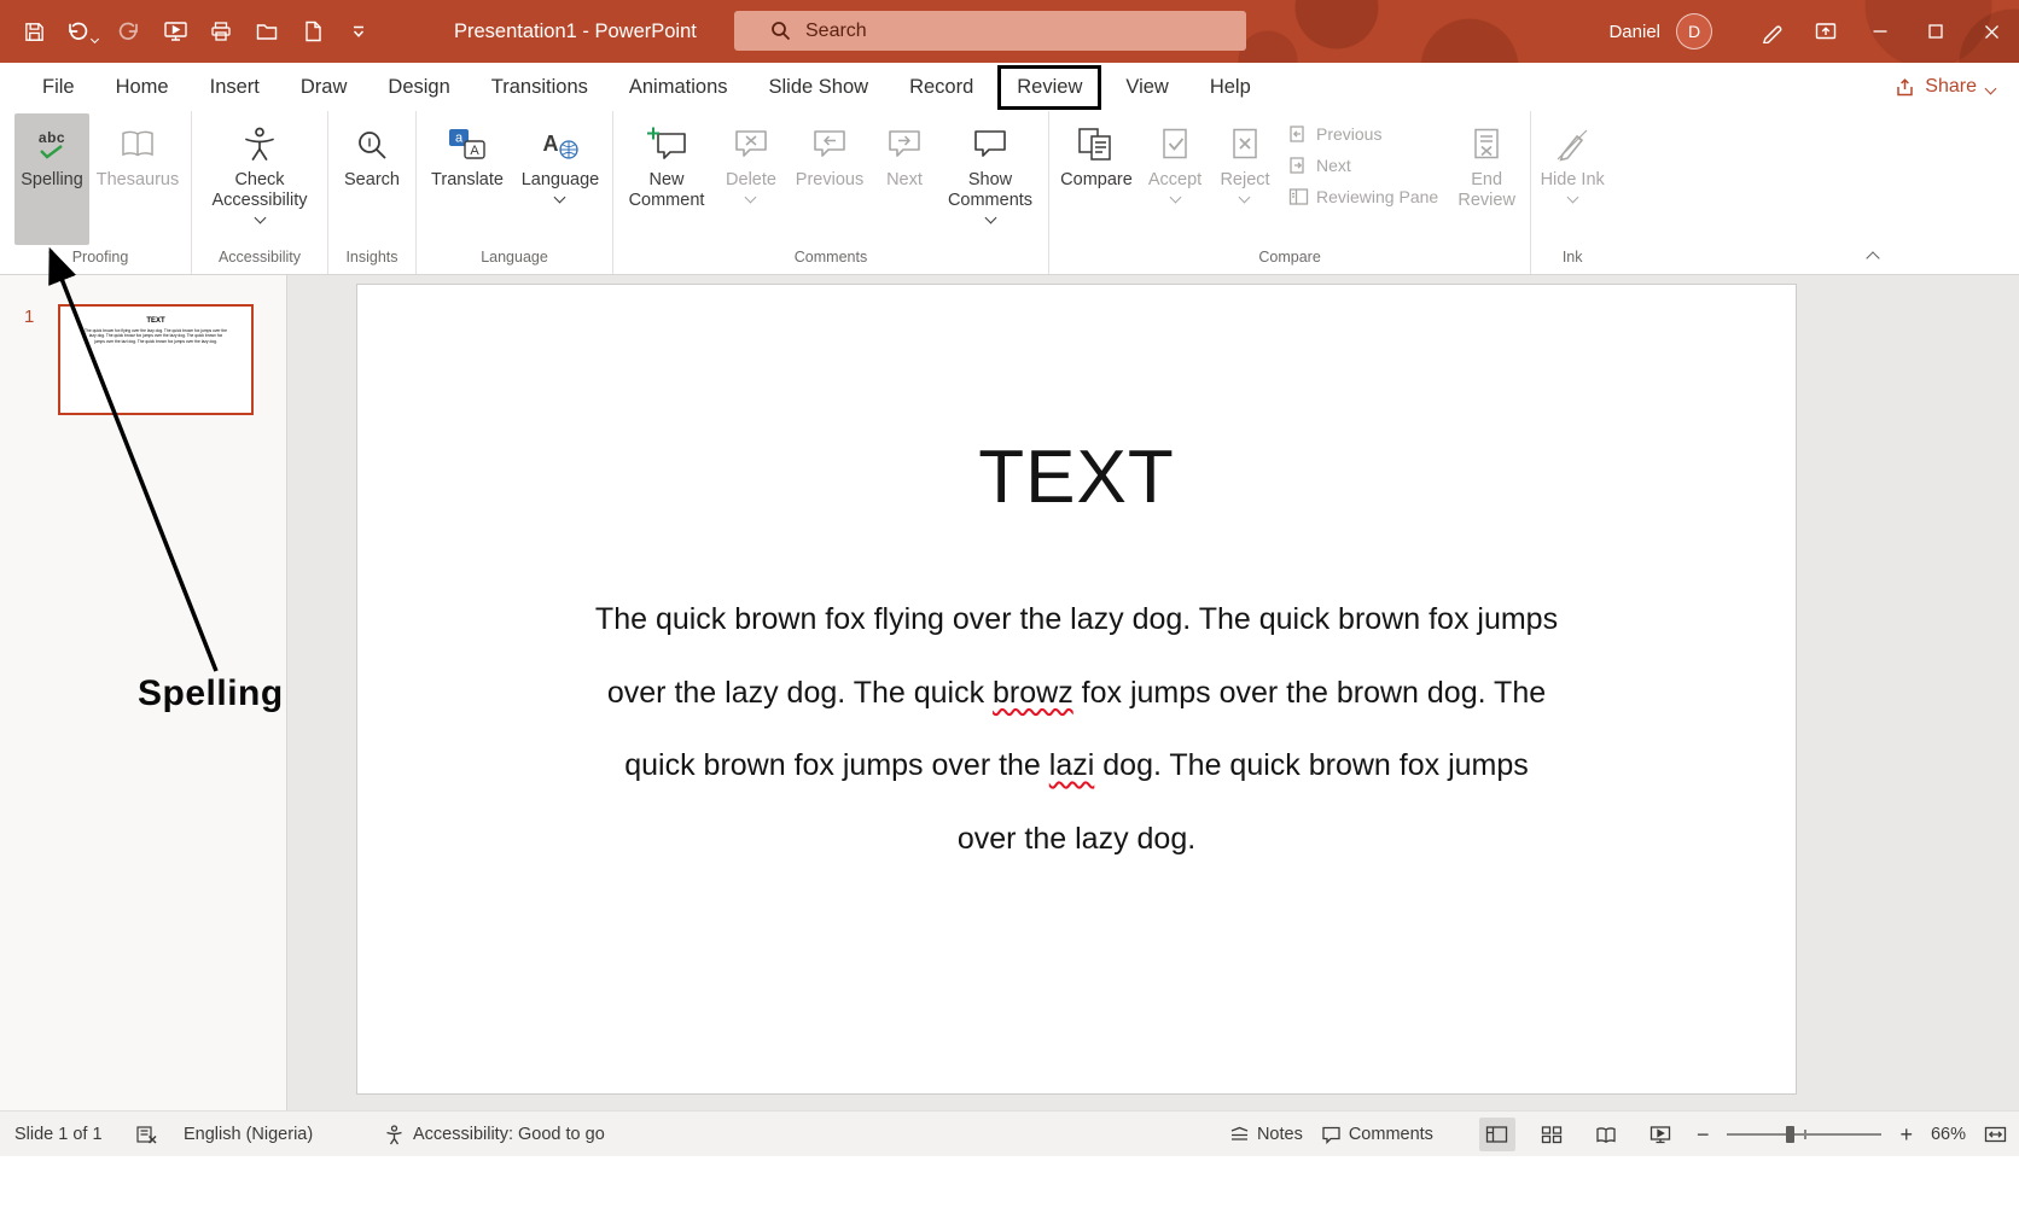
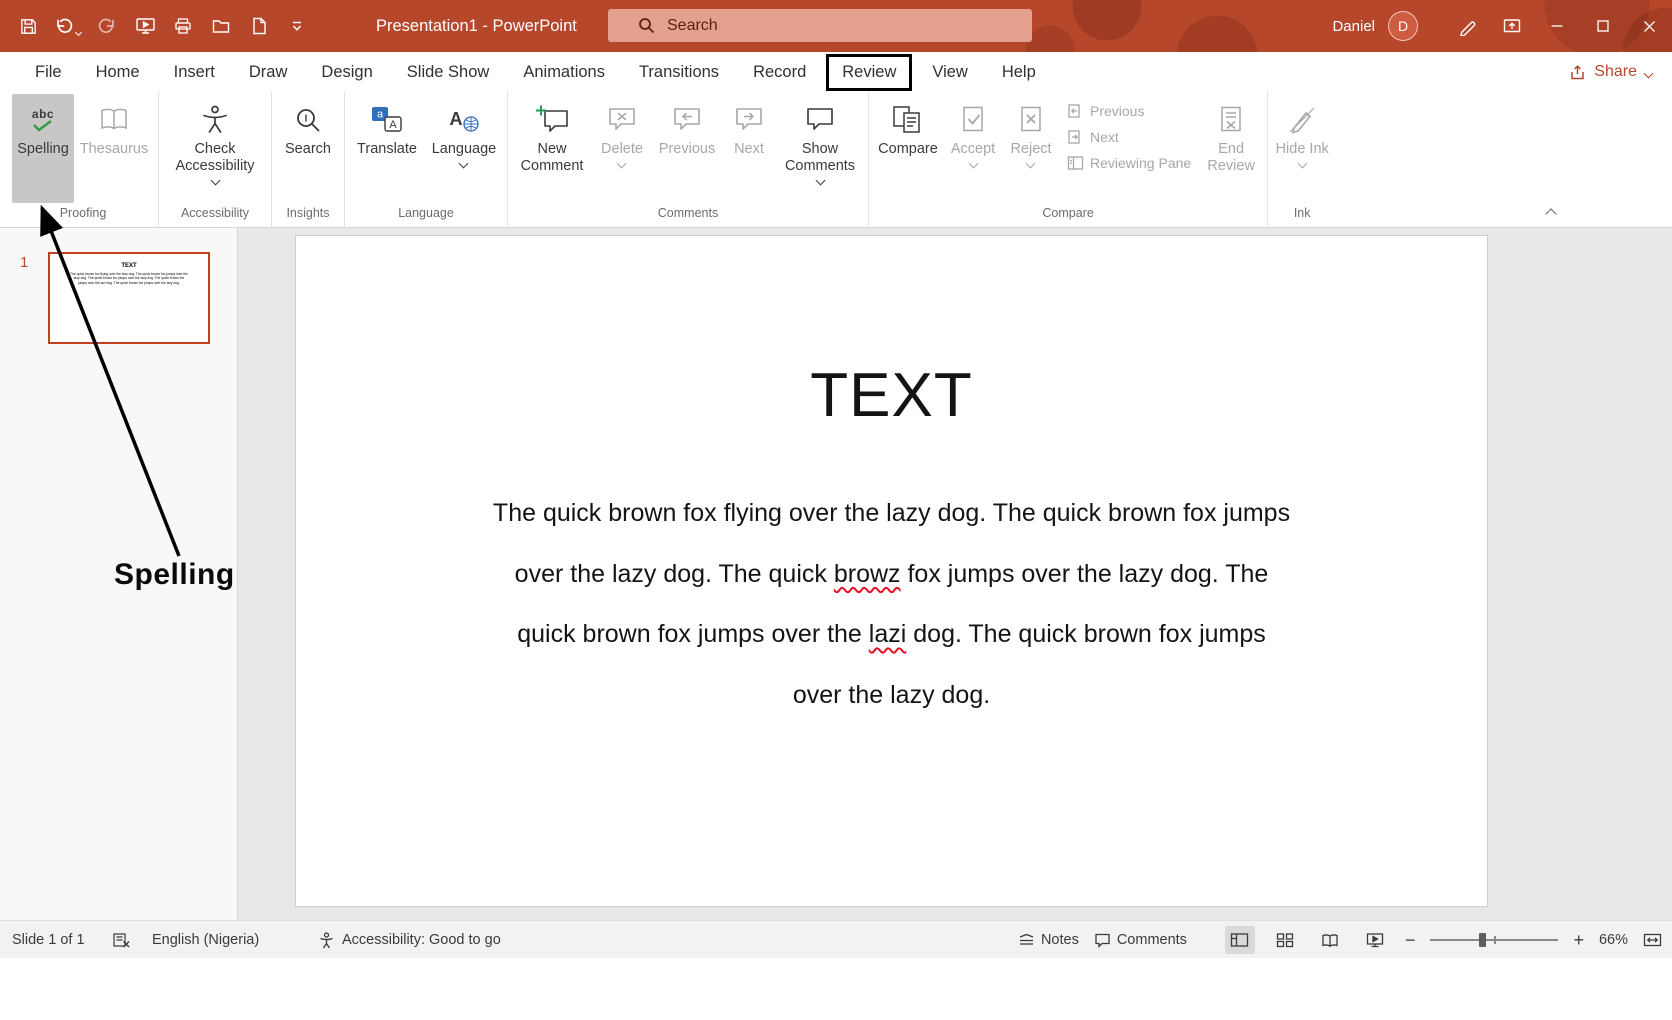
  Presentation1 - PowerPoint
  Search
  Daniel
  D
  File
  Home
  Insert
  Draw
  Design
- Transitions
+ Slide Show
  Animations
- Slide Show
+ Transitions
  Record
  Review
  View
  Help
  Share
  abc
  Spelling
  Thesaurus
  Proofing
  Check Accessibility
  Accessibility
  Search
  Insights
  a
  A
  Translate
  A
  Language
  Language
  New Comment
  Delete
  Previous
  Next
  Show Comments
  Comments
  Compare
  Accept
  Reject
  Previous
  Next
  Reviewing Pane
  End Review
  Compare
  Hide Ink
  Ink
  1
  TEXT
  The quick brown fox flying over the lazy dog. The quick brown fox jumps
- over the lazy dog. The quick browz fox jumps over the brown dog. The
+ over the lazy dog. The quick browz fox jumps over the lazy dog. The
  quick brown fox jumps over the lazi dog. The quick brown fox jumps
  over the lazy dog.
  Slide 1 of 1
  English (Nigeria)
  Accessibility: Good to go
  Notes
  Comments
  −
  +
  66%
  Spelling
